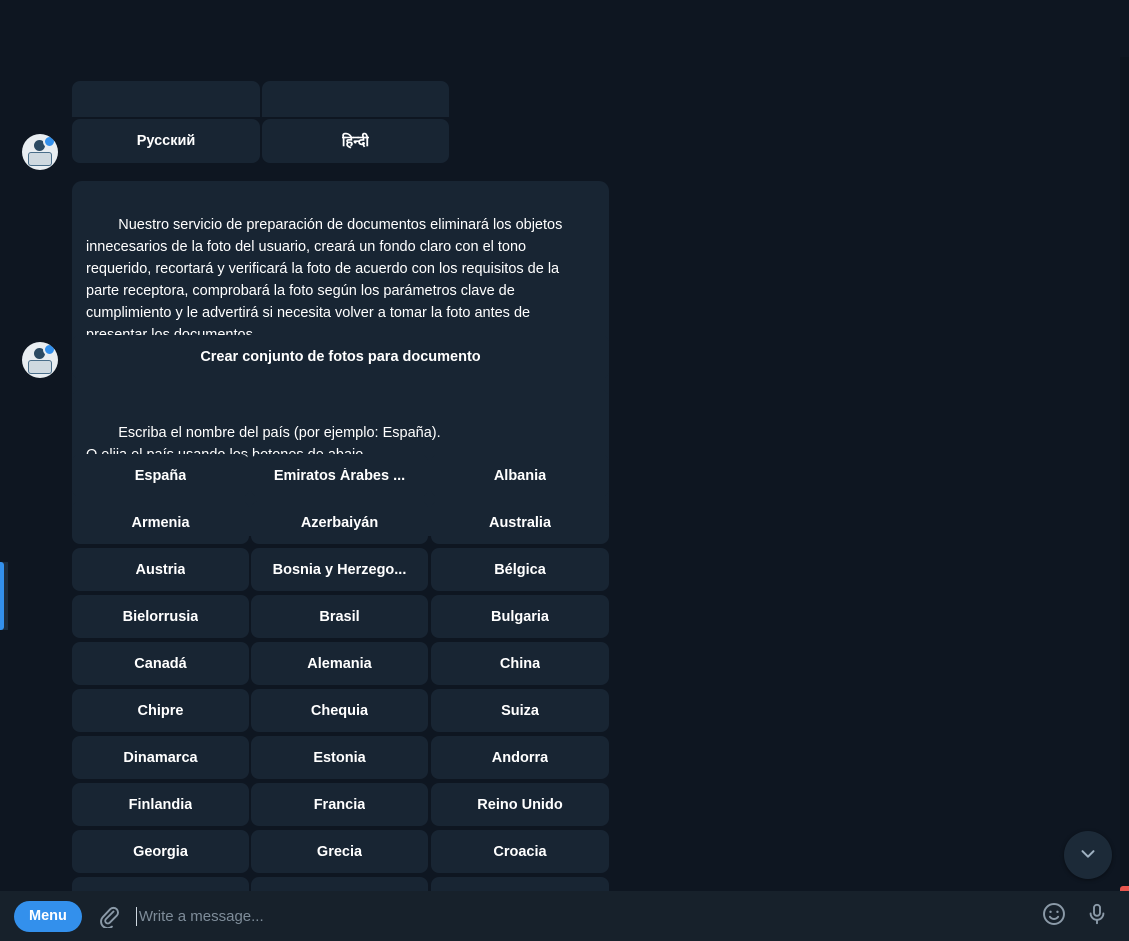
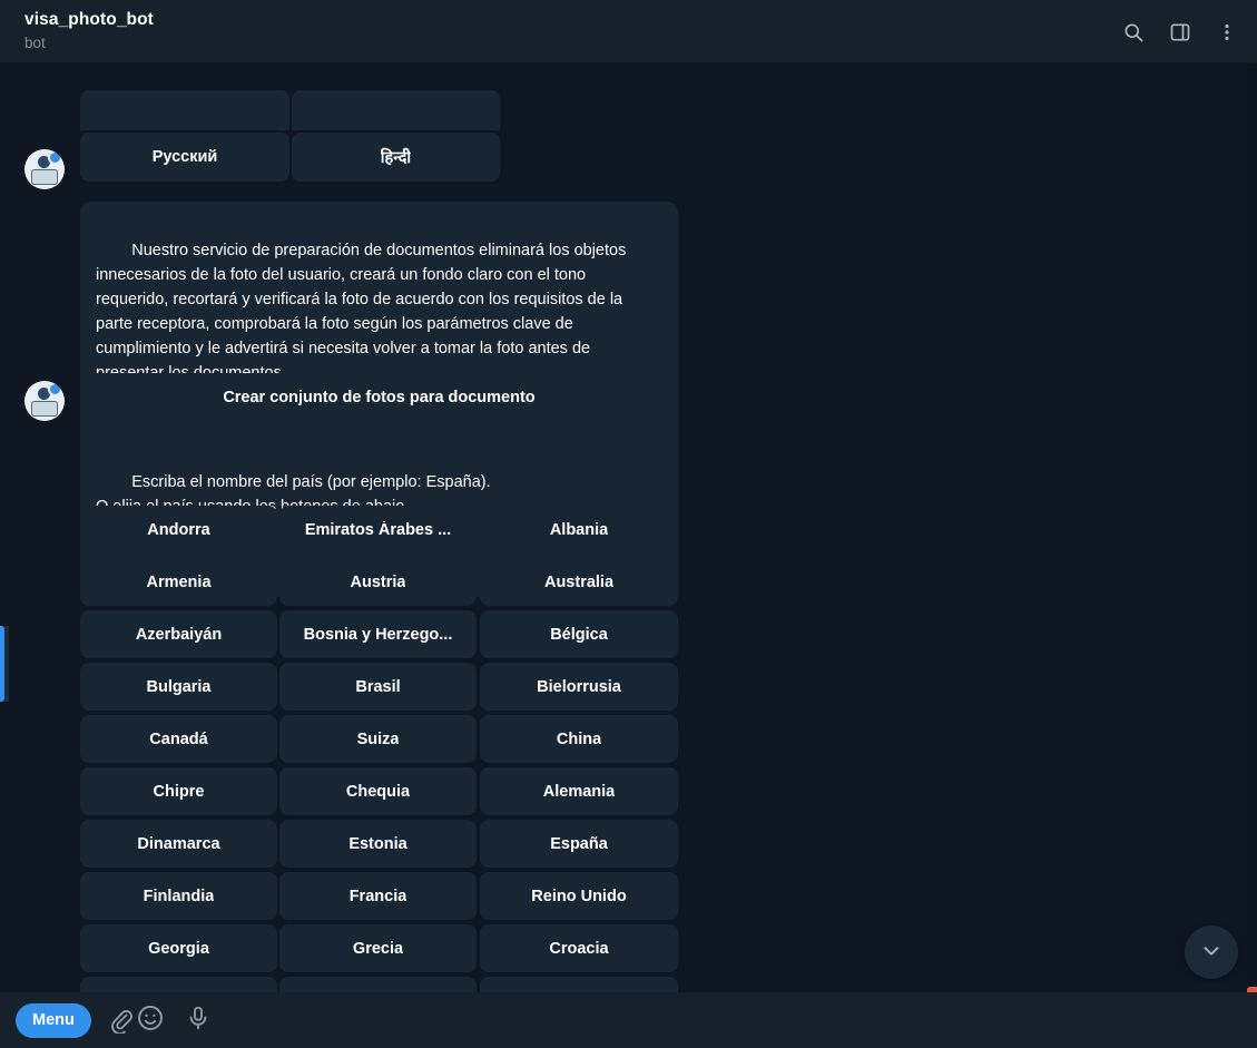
+ visa_photo_bot
+ bot
  Русский
  हिन्दी
  Nuestro servicio de preparación de documentos eliminará los objetos innecesarios de la foto del usuario, creará un fondo claro con el tono requerido, recortará y verificará la foto de acuerdo con los requisitos de la parte receptora, comprobará la foto según los parámetros clave de cumplimiento y le advertirá si necesita volver a tomar la foto antes de
  Crear conjunto de fotos para documento
  Escriba el nombre del país (por ejemplo: España).
- España
+ Andorra
  Emiratos Árabes ...
  Albania
  Armenia
- Azerbaiyán
+ Austria
  Australia
- Austria
+ Azerbaiyán
  Bosnia y Herzego...
  Bélgica
- Bielorrusia
+ Bulgaria
  Brasil
- Bulgaria
+ Bielorrusia
  Canadá
- Alemania
+ Suiza
  China
  Chipre
  Chequia
- Suiza
+ Alemania
  Dinamarca
  Estonia
- Andorra
+ España
  Finlandia
  Francia
  Reino Unido
  Georgia
  Grecia
  Croacia
  Menu
- Write a message...
